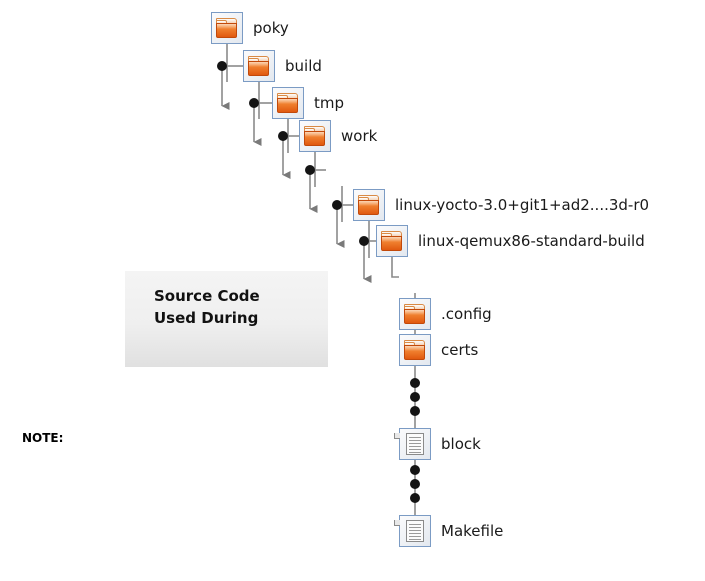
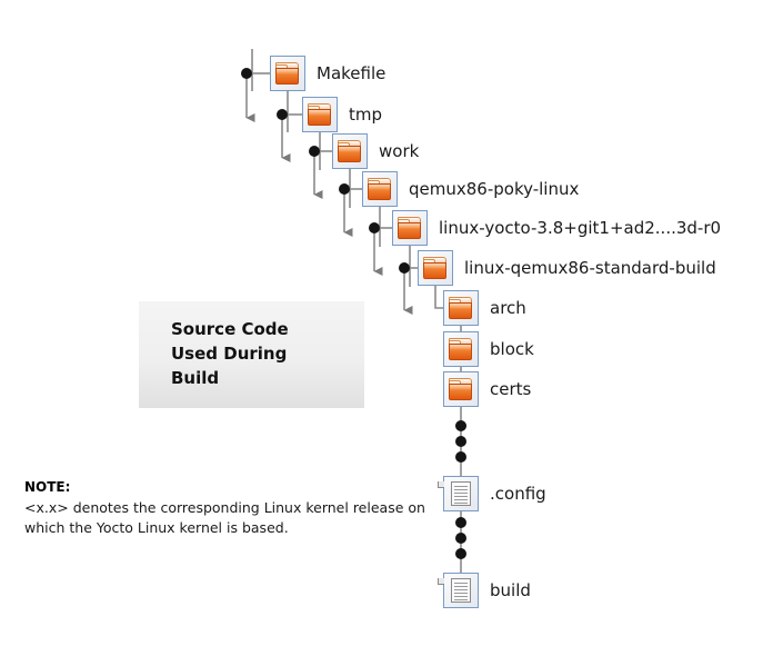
- poky
- build
+ Makefile
  tmp
  work
+ qemux86-poky-linux
- linux-yocto-3.0+git1+ad2....3d-r0
+ linux-yocto-3.8+git1+ad2....3d-r0
  linux-qemux86-standard-build
+ arch
- .config
+ block
  certs
- block
+ .config
- Makefile
+ build
  Source Code
  Used During
+ Build
  NOTE:
+ <x.x> denotes the corresponding Linux kernel release on
+ which the Yocto Linux kernel is based.
